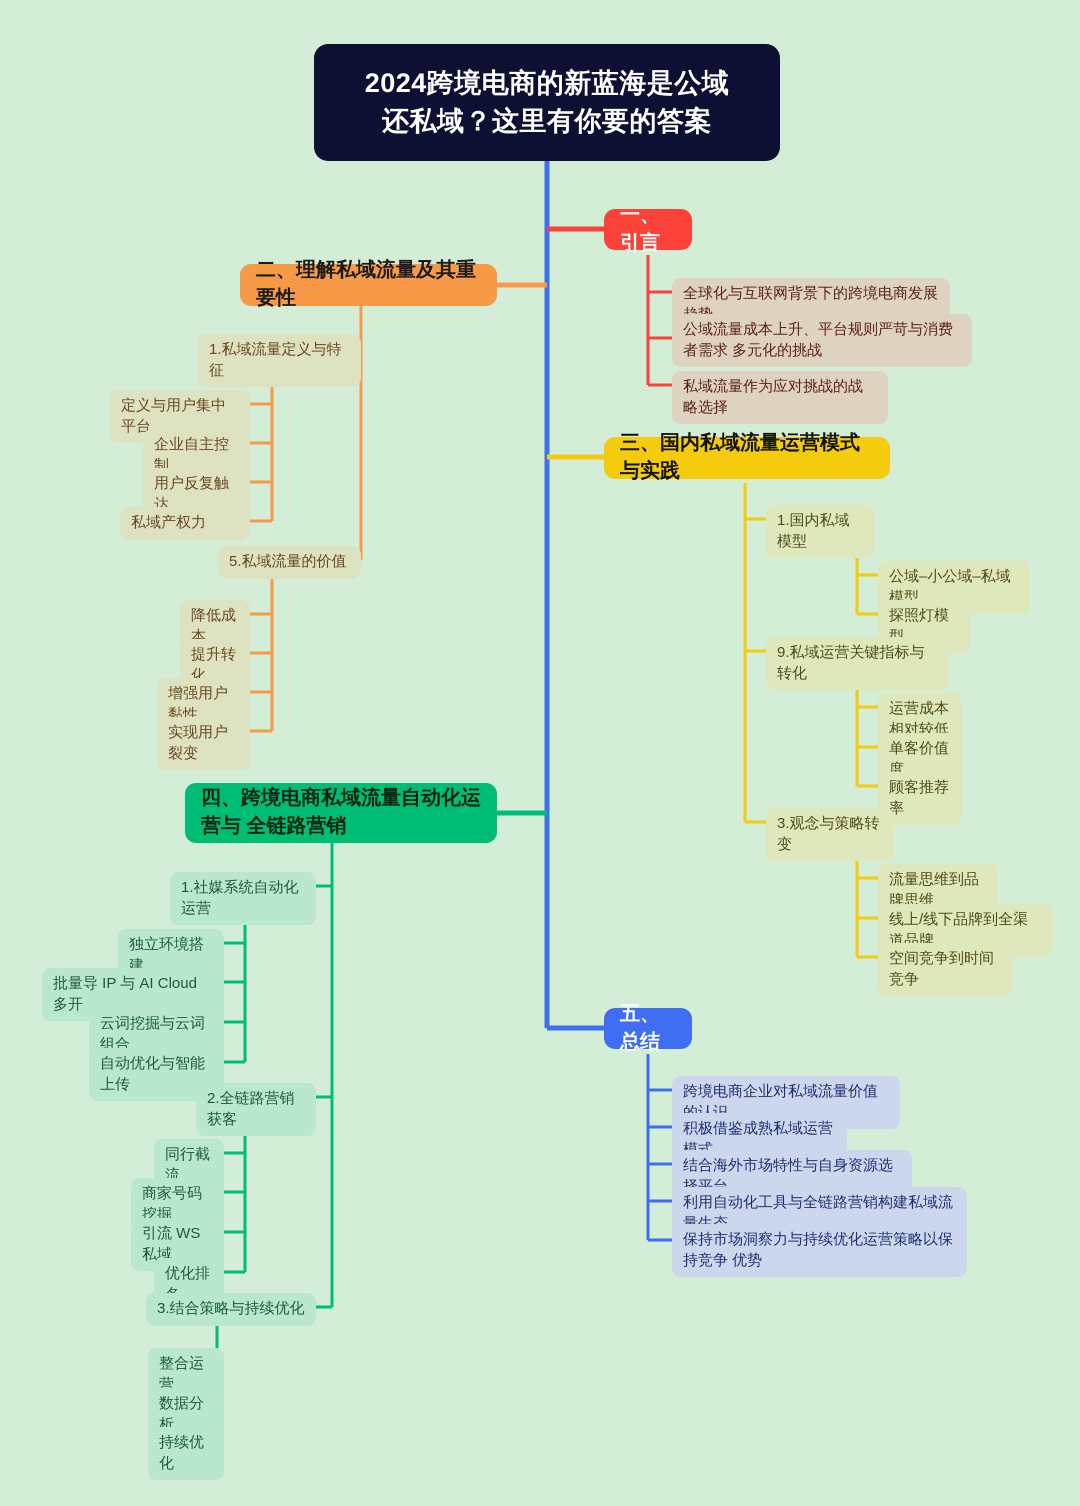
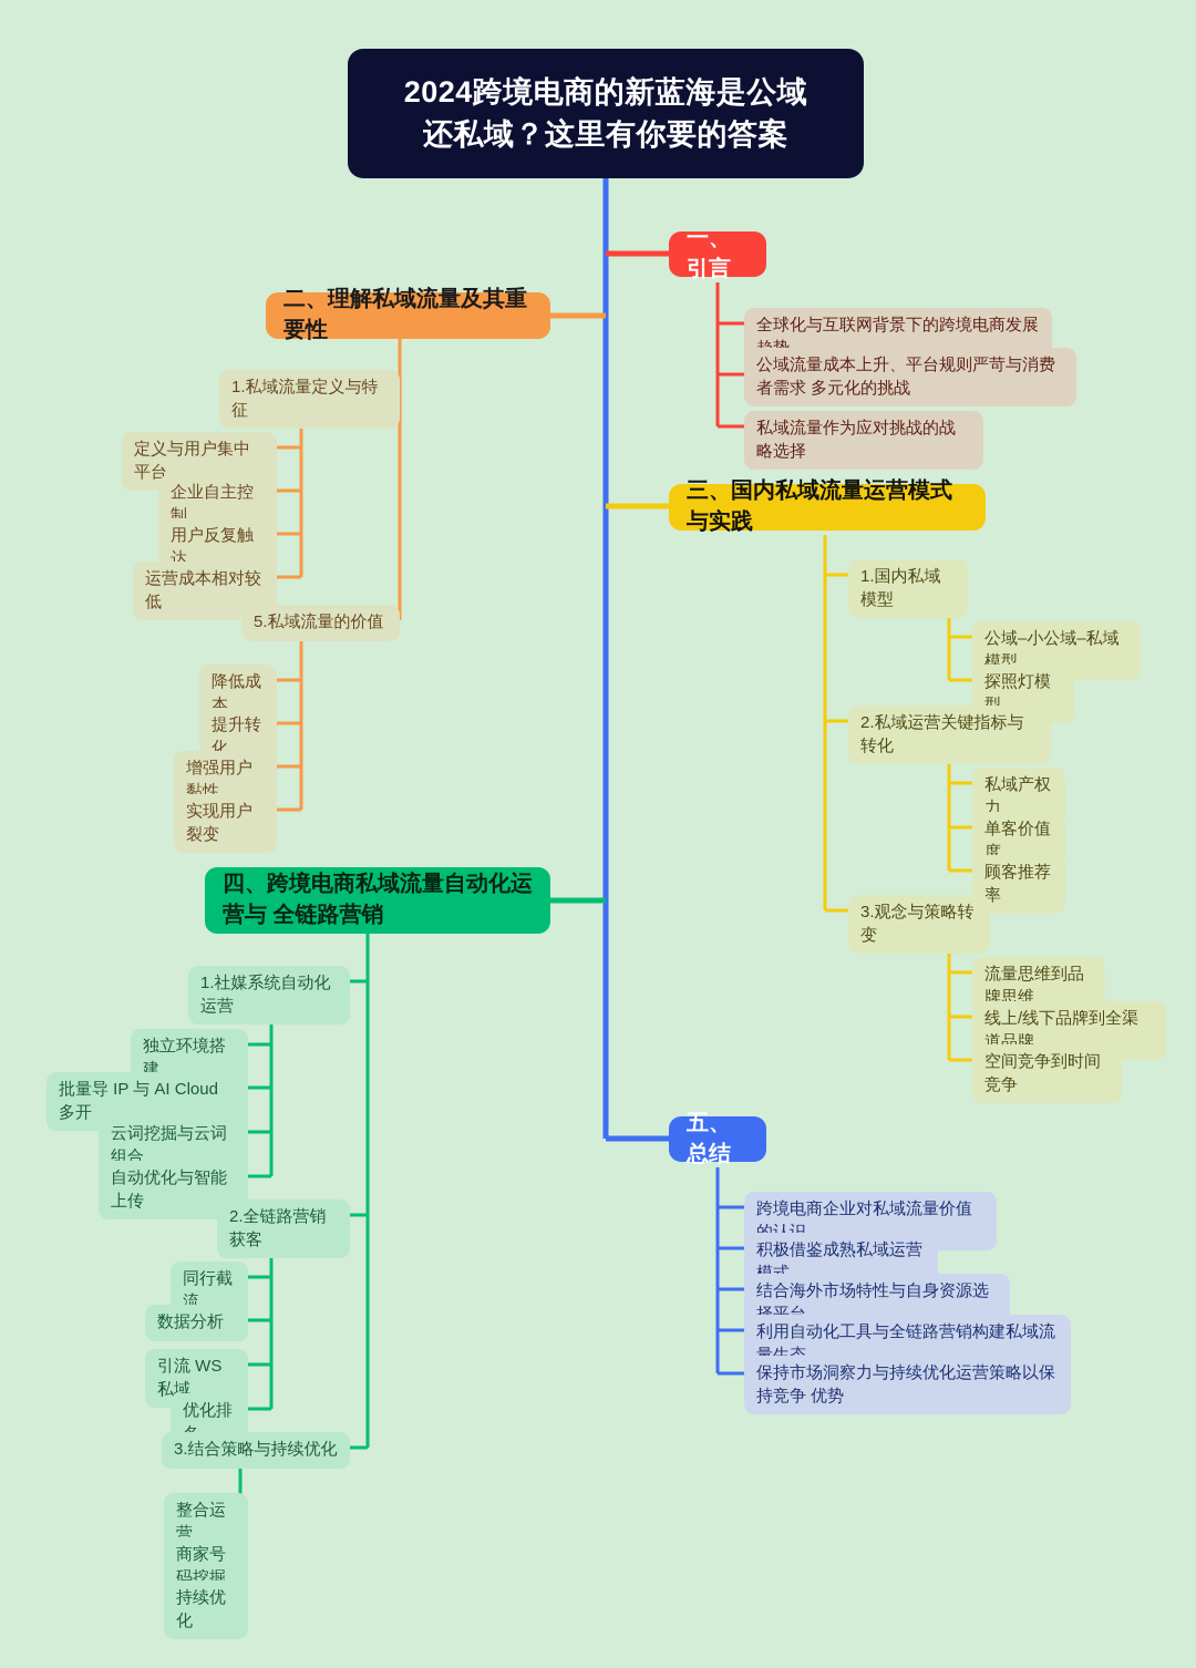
  2024跨境电商的新蓝海是公域
  还私域？这里有你要的答案
  一、引言
  全球化与互联网背景下的跨境电商发展
  公域流量成本上升、平台规则严苛与消费者需求 多元化的挑战
  私域流量作为应对挑战的战略选择
  二、理解私域流量及其重要性
  1.私域流量定义与特征
  定义与用户集中平台
  企业自主控制
  用户反复触达
- 私域产权力
+ 运营成本相对较低
  5.私域流量的价值
  降低成本
  提升转化
  增强用户黏性
  实现用户裂变
  三、国内私域流量运营模式与实践
  1.国内私域模型
  公域–小公域–私域模型
  探照灯模
- 9.私域运营关键指标与转化
+ 2.私域运营关键指标与转化
- 运营成本相对较低
+ 私域产权力
  单客价值度
  顾客推荐率
  3.观念与策略转变
  流量思维到品牌思维
  线上/线下品牌到全渠道品牌
  空间竞争到时间竞争
  四、跨境电商私域流量自动化运营与 全链路营销
  1.社媒系统自动化运营
  独立环境搭建
  批量导 IP 与 AI Cloud 多开
  云词挖掘与云词组合
  自动优化与智能上传
  2.全链路营销获客
  同行截流
- 商家号码挖掘
+ 数据分析
  引流 WS 私域
  优化排
  3.结合策略与持续优化
  整合运营
- 数据分析
+ 商家号码挖掘
  持续优化
  五、总结
  跨境电商企业对私域流量价值
  积极借鉴成熟私域运营
  结合海外市场特性与自身资源选
  利用自动化工具与全链路营销构建私域流
  保持市场洞察力与持续优化运营策略以保持竞争 优势
